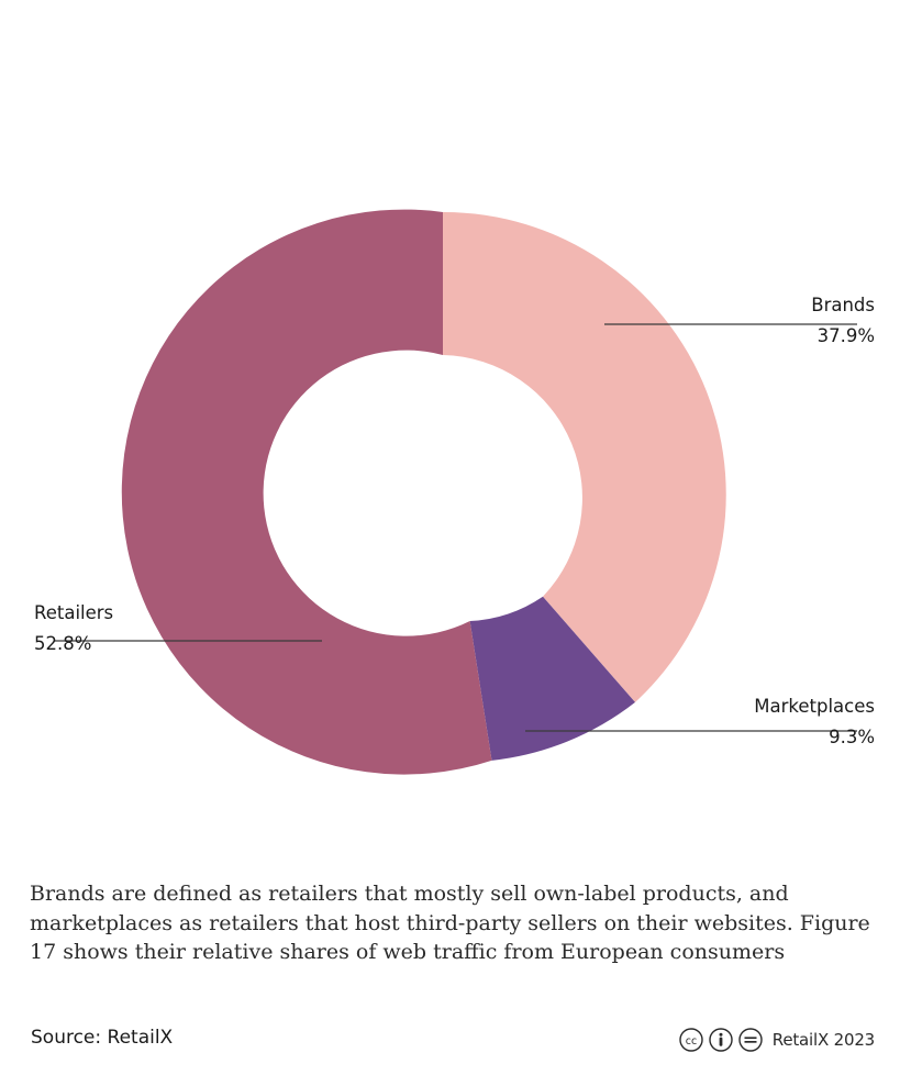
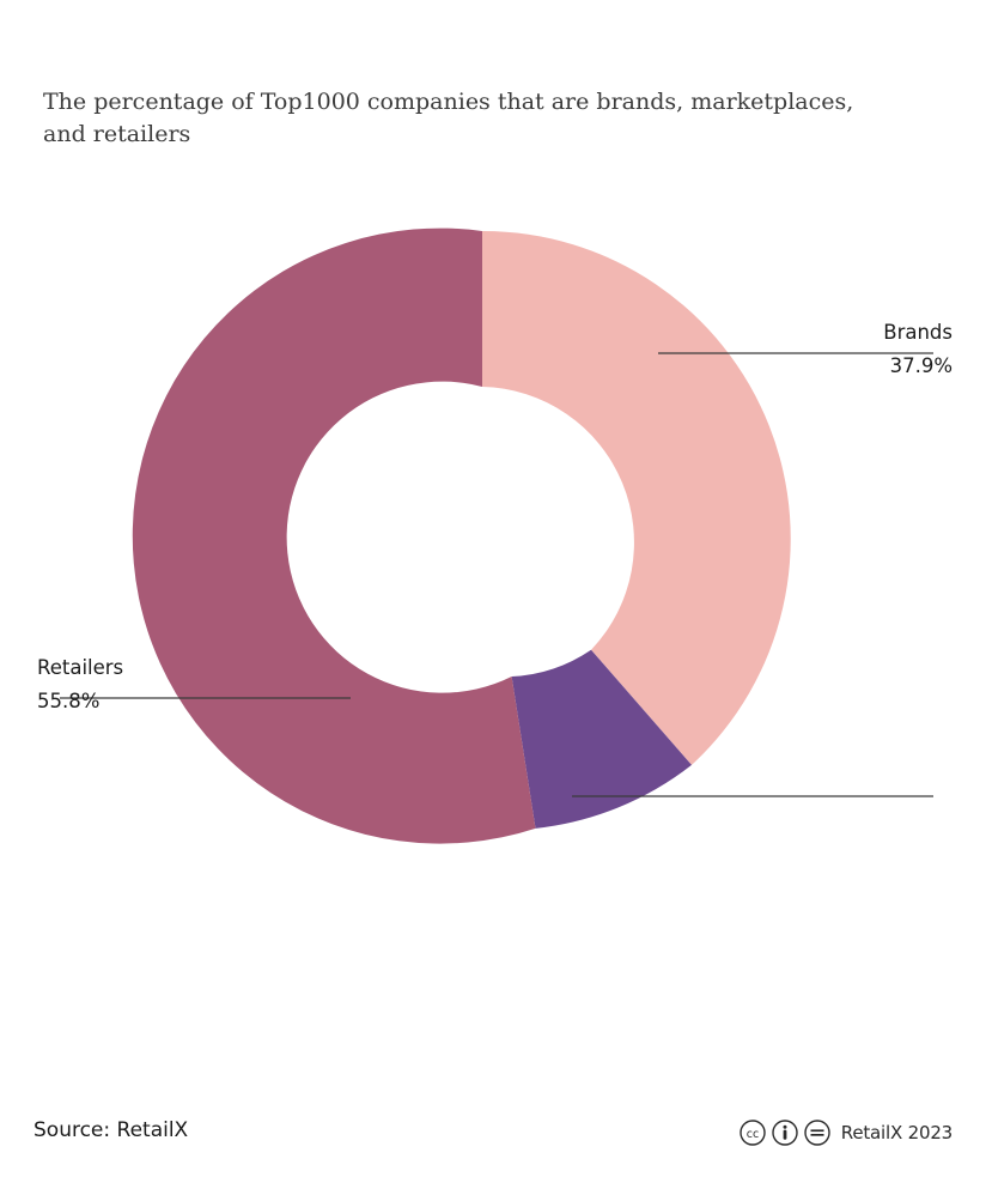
+ The percentage of Top1000 companies that are brands, marketplaces, and retailers
  Brands
  37.9%
- Marketplaces
- 9.3%
  Retailers
- 52.8%
+ 55.8%
- Brands are defined as retailers that mostly sell own-label products, and marketplaces as retailers that host third-party sellers on their websites. Figure 17 shows their relative shares of web traffic from European consumers
  Source: RetailX
  cc
  RetailX 2023
